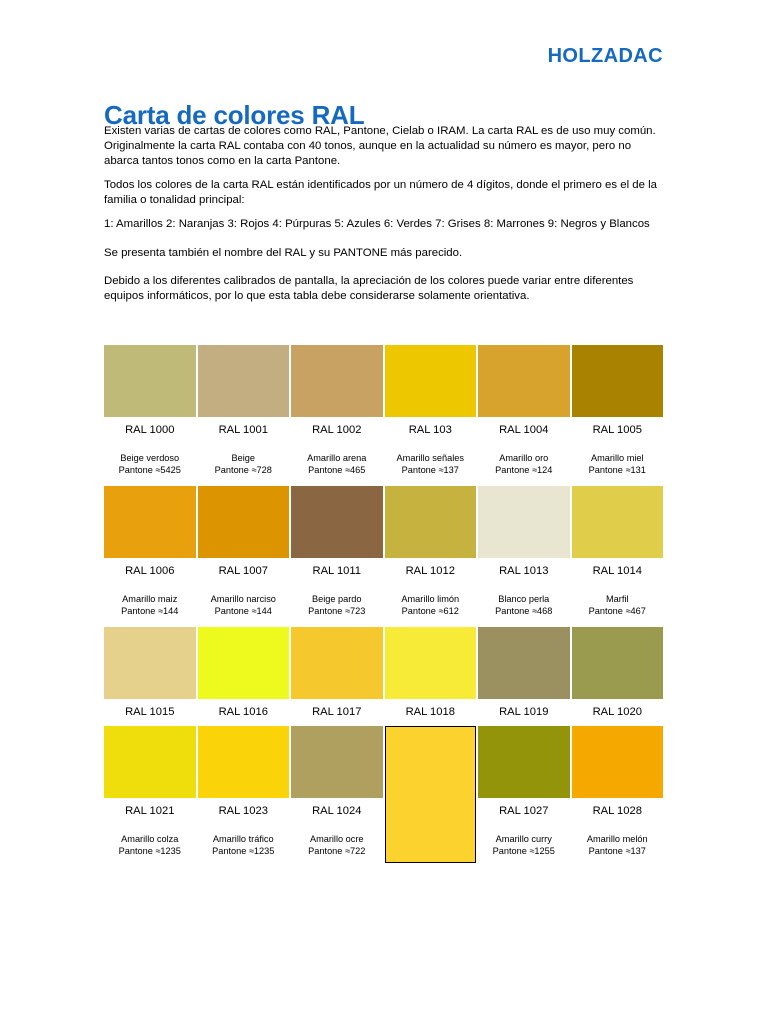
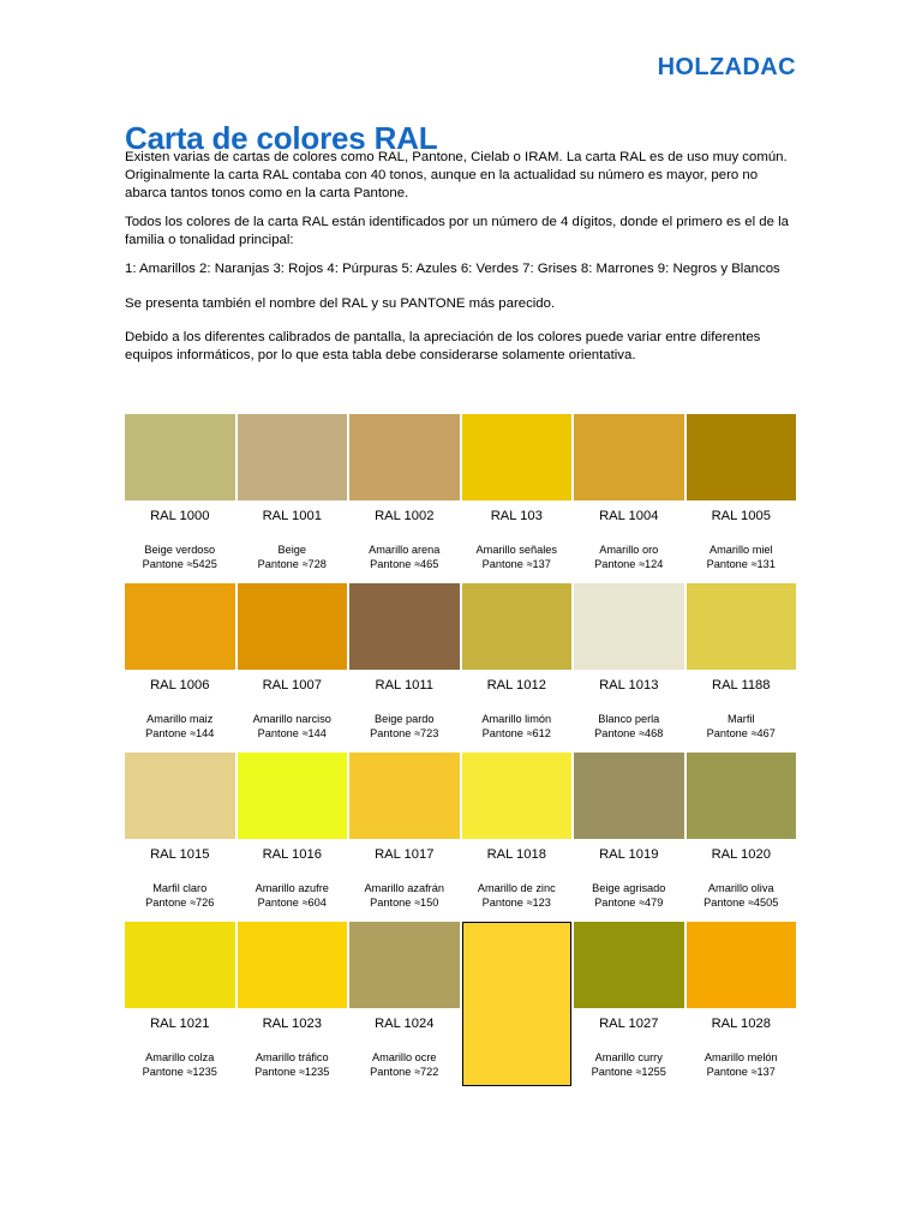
  HOLZADAC
  Carta de colores RAL
  Existen varias de cartas de colores como RAL, Pantone, Cielab o IRAM. La carta RAL es de uso muy común. Originalmente la carta RAL contaba con 40 tonos, aunque en la actualidad su número es mayor, pero no abarca tantos tonos como en la carta Pantone.
  Todos los colores de la carta RAL están identificados por un número de 4 dígitos, donde el primero es el de la familia o tonalidad principal:
  1: Amarillos 2: Naranjas 3: Rojos 4: Púrpuras 5: Azules 6: Verdes 7: Grises 8: Marrones 9: Negros y Blancos
  Se presenta también el nombre del RAL y su PANTONE más parecido.
  Debido a los diferentes calibrados de pantalla, la apreciación de los colores puede variar entre diferentes equipos informáticos, por lo que esta tabla debe considerarse solamente orientativa.
  RAL 1000
  RAL 1001
  RAL 1002
  RAL 103
  RAL 1004
  RAL 1005
  Beige verdoso
  Pantone ≈5425
  Beige
  Pantone ≈728
  Amarillo arena
  Pantone ≈465
  Amarillo señales
  Pantone ≈137
  Amarillo oro
  Pantone ≈124
  Amarillo miel
  Pantone ≈131
  RAL 1006
  RAL 1007
  RAL 1011
  RAL 1012
  RAL 1013
- RAL 1014
+ RAL 1188
  Amarillo maiz
  Pantone ≈144
  Amarillo narciso
  Pantone ≈144
  Beige pardo
  Pantone ≈723
  Amarillo limón
  Pantone ≈612
  Blanco perla
  Pantone ≈468
  Marfil
  Pantone ≈467
  RAL 1015
  RAL 1016
  RAL 1017
  RAL 1018
  RAL 1019
  RAL 1020
+ Marfil claro
+ Pantone ≈726
+ Amarillo azufre
+ Pantone ≈604
+ Amarillo azafrán
+ Pantone ≈150
+ Amarillo de zinc
+ Pantone ≈123
+ Beige agrisado
+ Pantone ≈479
+ Amarillo oliva
+ Pantone ≈4505
  RAL 1021
  RAL 1023
  RAL 1024
  RAL 1027
  RAL 1028
  Amarillo colza
  Pantone ≈1235
  Amarillo tráfico
  Pantone ≈1235
  Amarillo ocre
  Pantone ≈722
  Amarillo curry
  Pantone ≈1255
  Amarillo melón
  Pantone ≈137
